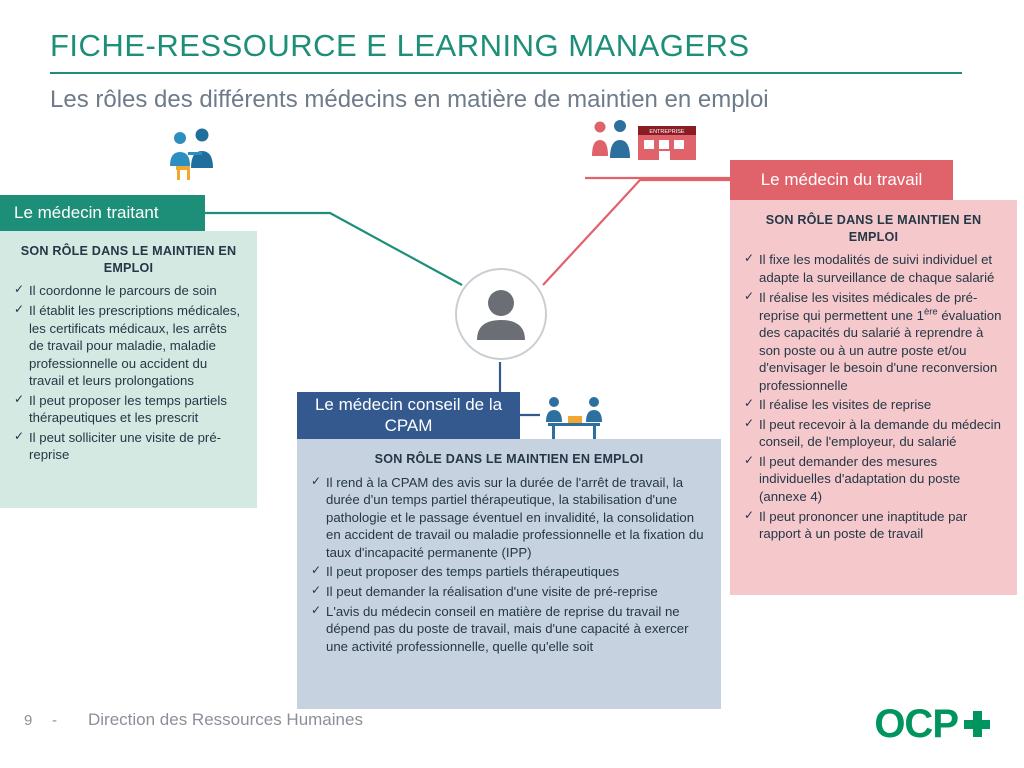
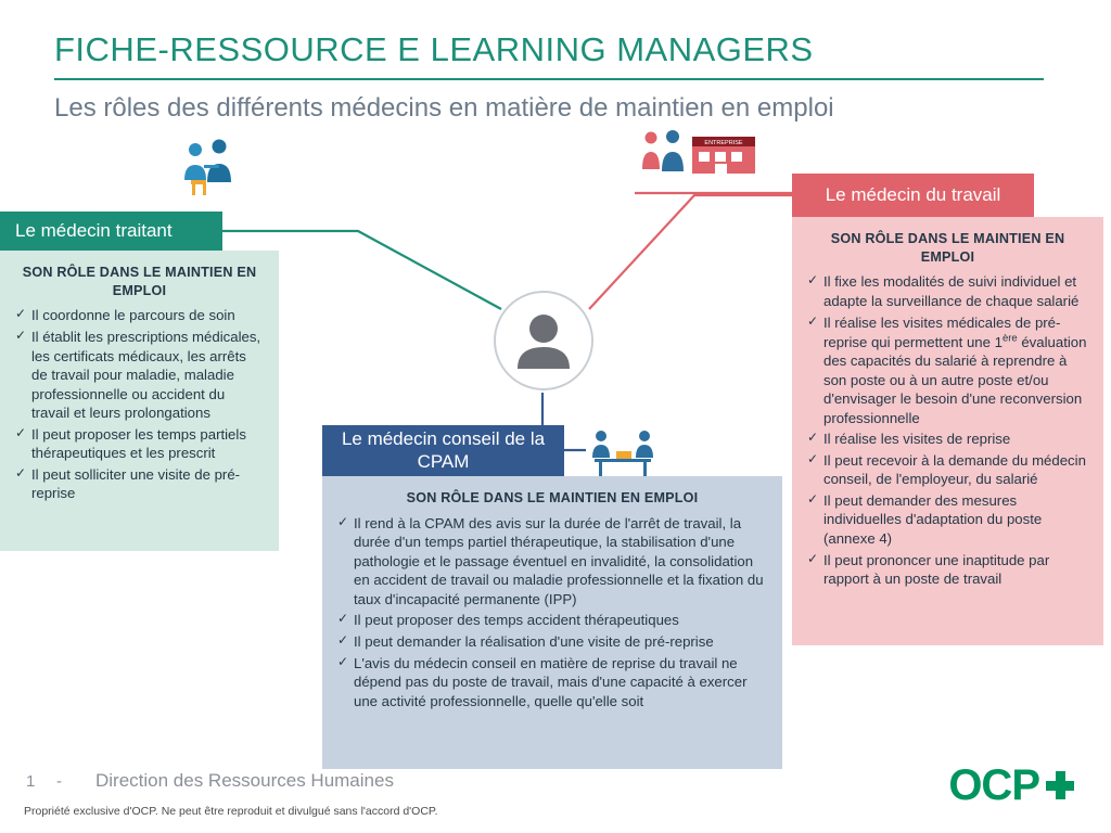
  FICHE-RESSOURCE E LEARNING MANAGERS
  Les rôles des différents médecins en matière de maintien en emploi
  Le médecin traitant
  SON RÔLE DANS LE MAINTIEN EN EMPLOI
  ✓
  Il coordonne le parcours de soin
  ✓
  Il établit les prescriptions médicales, les certificats médicaux, les arrêts de travail pour maladie, maladie professionnelle ou accident du travail et leurs prolongations
  ✓
  Il peut proposer les temps partiels thérapeutiques et les prescrit
  ✓
  Il peut solliciter une visite de pré-reprise
  Le médecin du travail
  SON RÔLE DANS LE MAINTIEN EN EMPLOI
  ✓
  Il fixe les modalités de suivi individuel et adapte la surveillance de chaque salarié
  ✓
  Il réalise les visites médicales de pré-reprise qui permettent une 1ère évaluation des capacités du salarié à reprendre à son poste ou à un autre poste et/ou d'envisager le besoin d'une reconversion professionnelle
  ✓
  Il réalise les visites de reprise
  ✓
  Il peut recevoir à la demande du médecin conseil, de l'employeur, du salarié
  ✓
  Il peut demander des mesures individuelles d'adaptation du poste (annexe 4)
  ✓
  Il peut prononcer une inaptitude par rapport à un poste de travail
  Le médecin conseil de la CPAM
  SON RÔLE DANS LE MAINTIEN EN EMPLOI
  ✓
  Il rend à la CPAM des avis sur la durée de l'arrêt de travail, la durée d'un temps partiel thérapeutique, la stabilisation d'une pathologie et le passage éventuel en invalidité, la consolidation en accident de travail ou maladie professionnelle et la fixation du taux d'incapacité permanente (IPP)
  ✓
- Il peut proposer des temps partiels thérapeutiques
+ Il peut proposer des temps accident thérapeutiques
  ✓
  Il peut demander la réalisation d'une visite de pré-reprise
  ✓
  L'avis du médecin conseil en matière de reprise du travail ne dépend pas du poste de travail, mais d'une capacité à exercer une activité professionnelle, quelle qu'elle soit
- 9
+ 1
  -
  Direction des Ressources Humaines
+ Propriété exclusive d'OCP. Ne peut être reproduit et divulgué sans l'accord d'OCP.
  OCP
